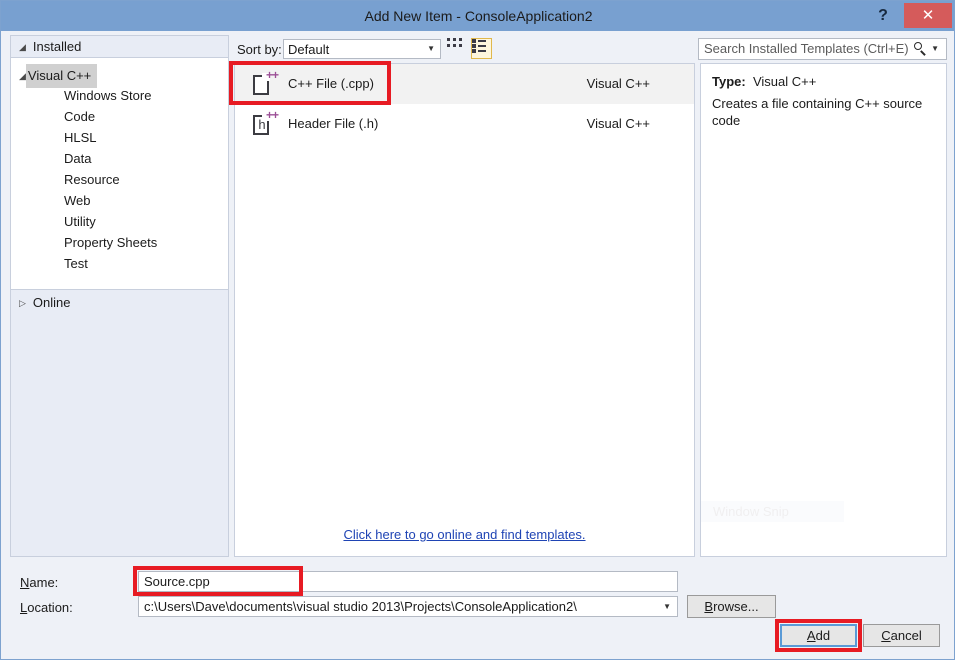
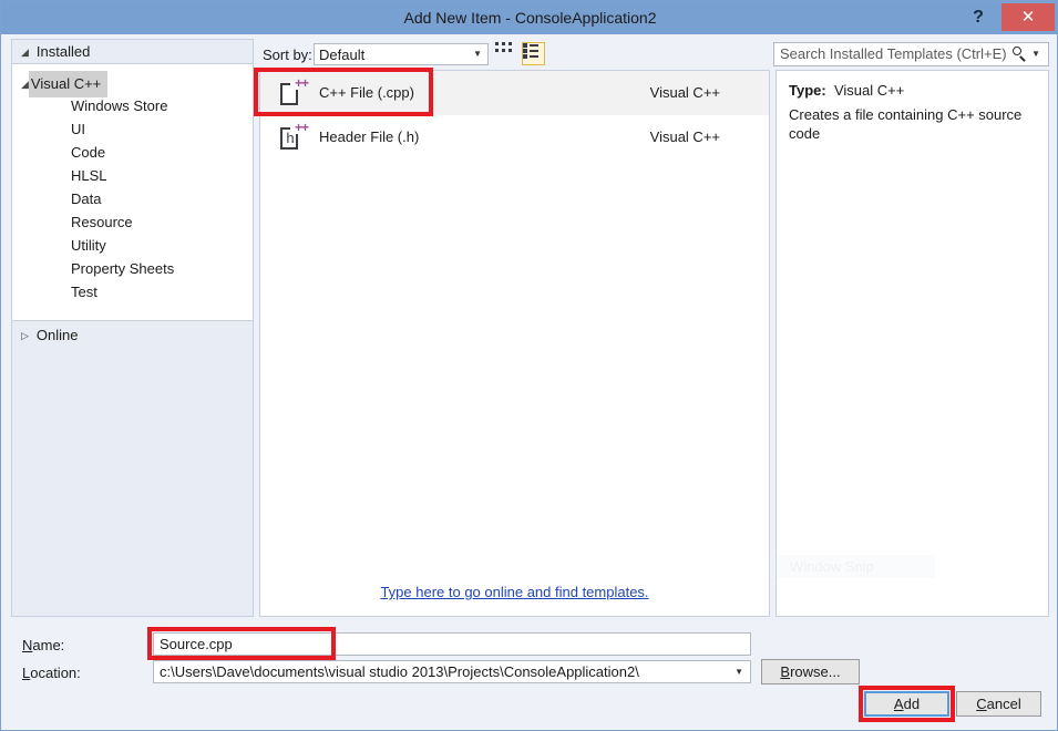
  Add New Item - ConsoleApplication2
  ?
  ✕
  ◢ Installed
  ◢ Visual C++
  Windows Store
+ UI
  Code
  HLSL
  Data
  Resource
- Web
  Utility
  Property Sheets
  Test
  ▷ Online
  Sort by:
  Default
  ▼
  Search Installed Templates (Ctrl+E)
  ▼
  ++
  C++ File (.cpp)
  Visual C++
  h
  ++
  Header File (.h)
  Visual C++
- Click here to go online and find templates.
+ Type here to go online and find templates.
  Type: Visual C++
  Creates a file containing C++ source code
  Name:
  Source.cpp
  Location:
  c:\Users\Dave\documents\visual studio 2013\Projects\ConsoleApplication2\
  ▼
  Browse...
  Add
  Cancel
